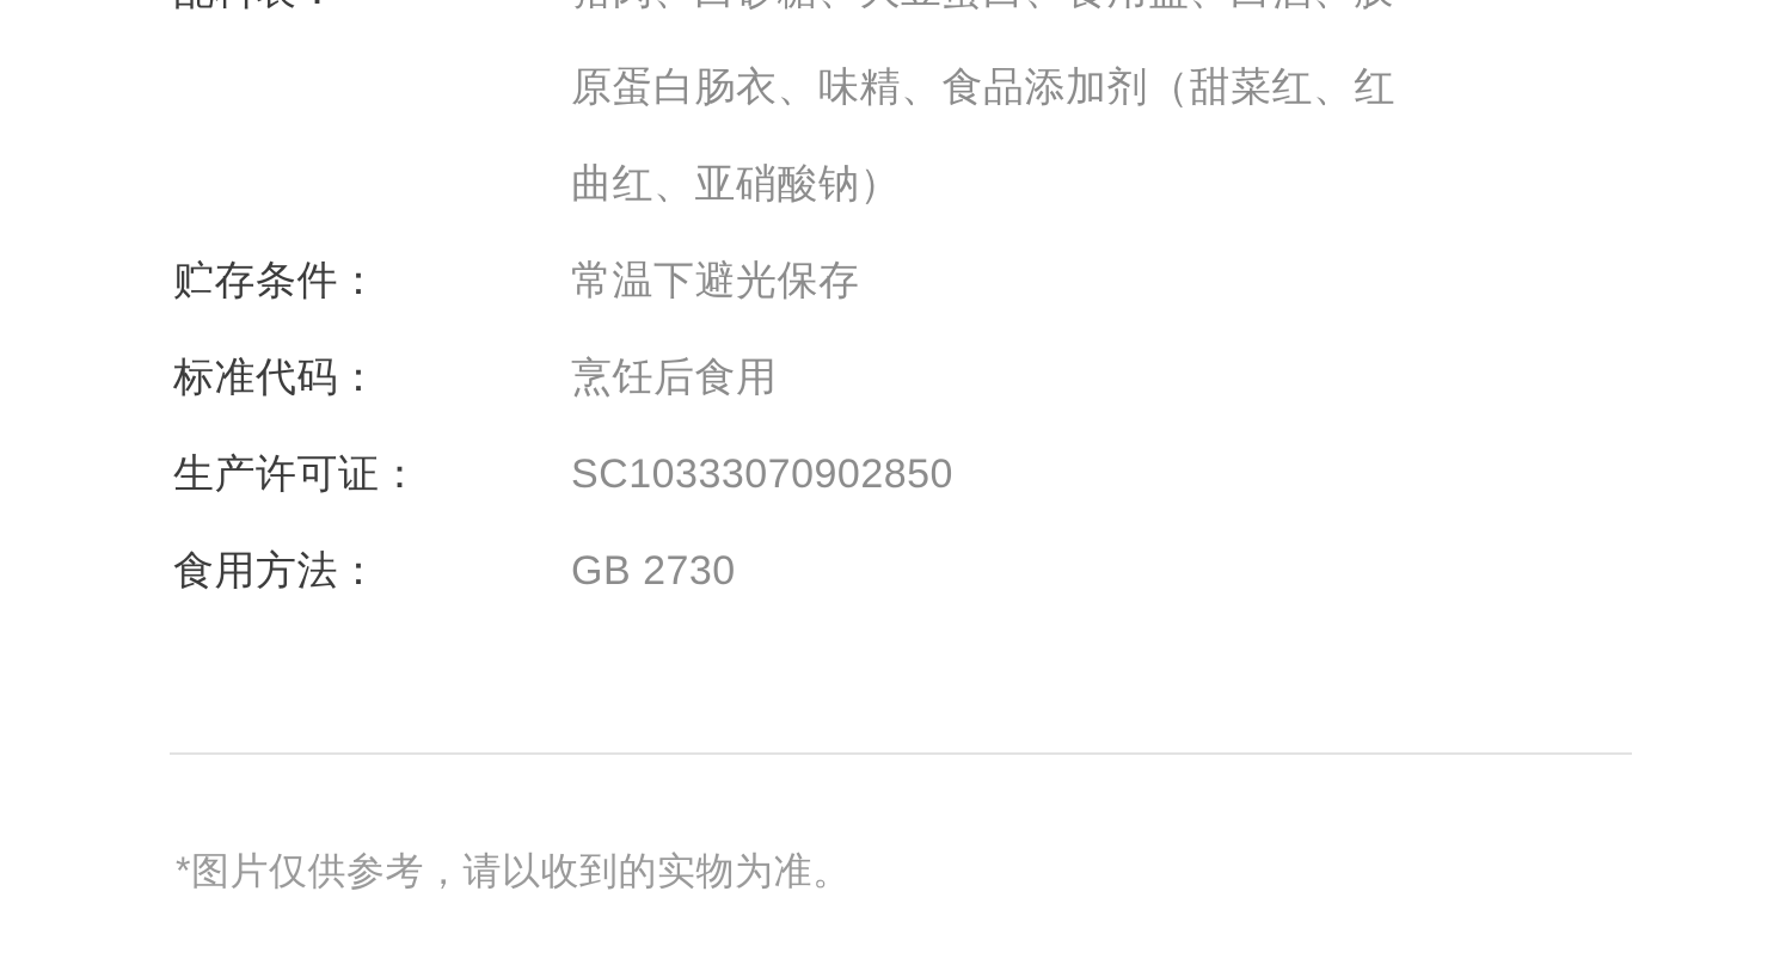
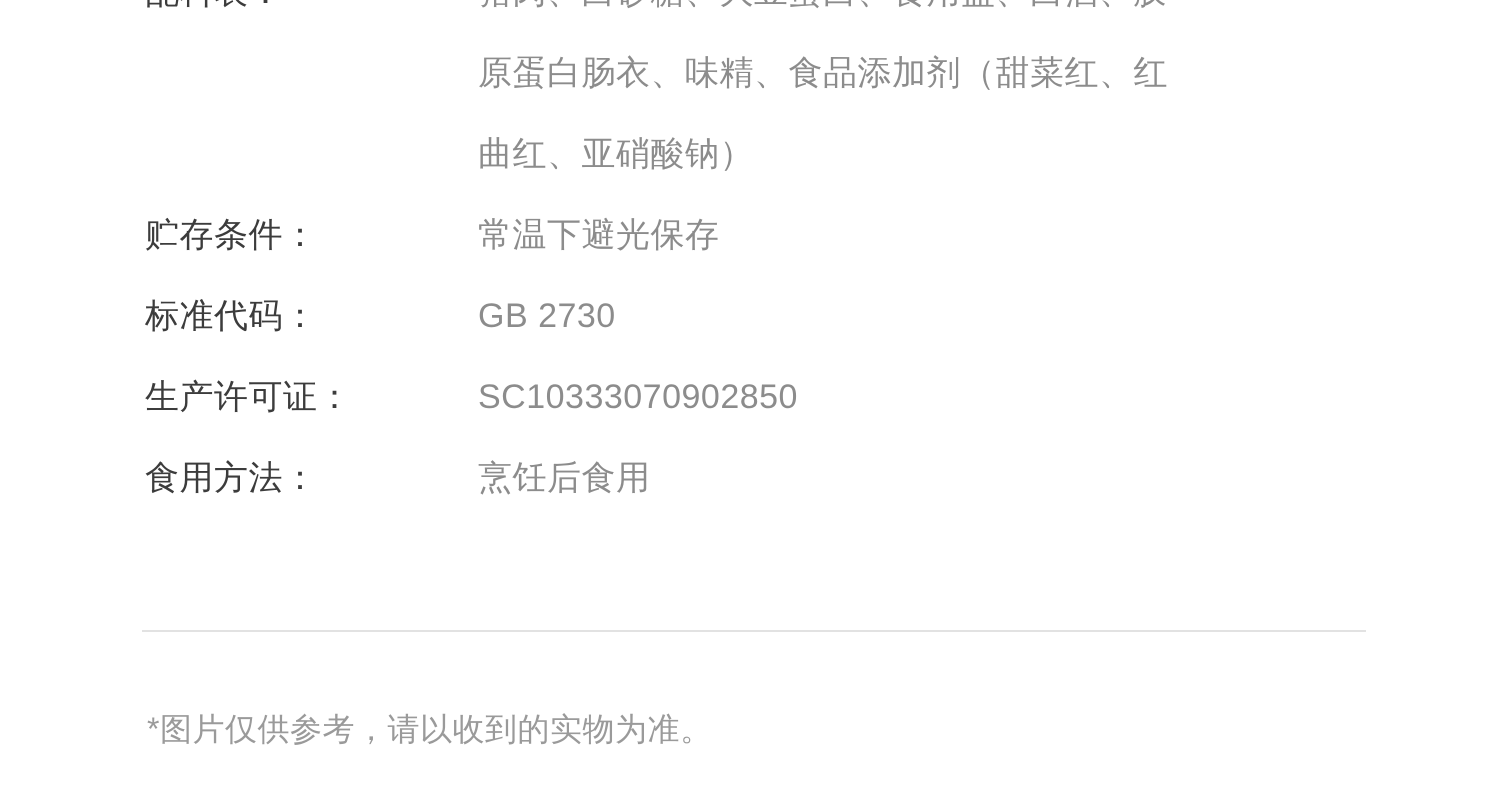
  原蛋白肠衣、味精、食品添加剂（甜菜红、红
  曲红、亚硝酸钠）
  贮存条件：
  常温下避光保存
  标准代码：
- 烹饪后食用
+ GB 2730
  生产许可证：
  SC10333070902850
  食用方法：
- GB 2730
+ 烹饪后食用
  *图片仅供参考，请以收到的实物为准。
